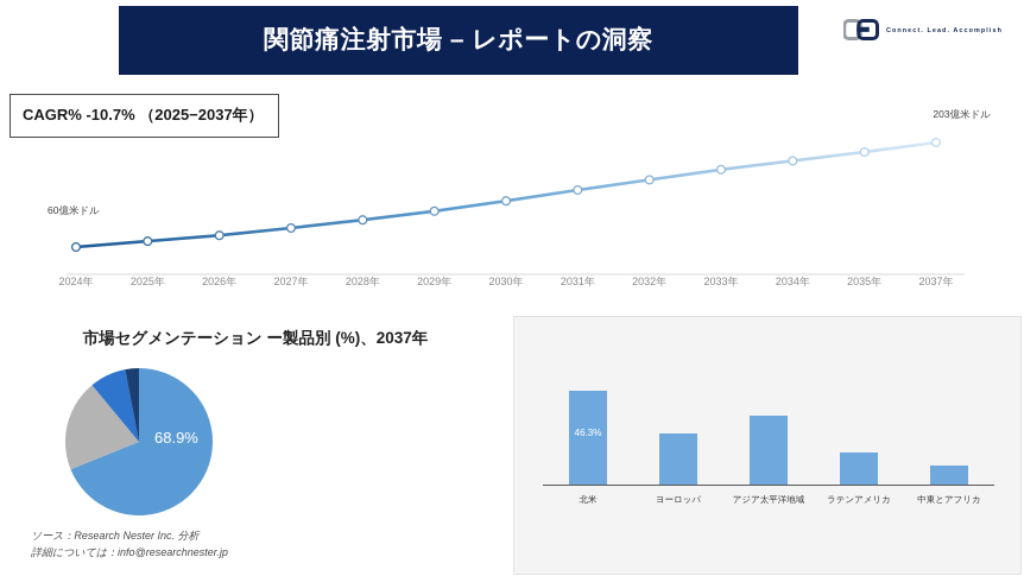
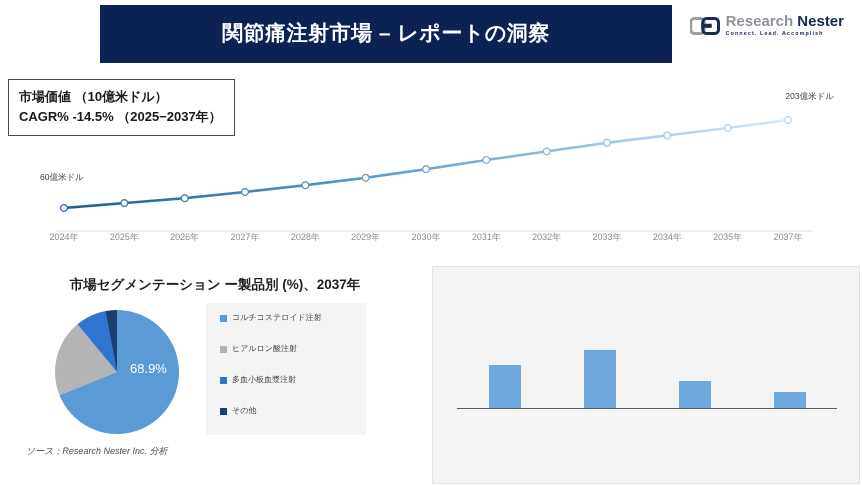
  関節痛注射市場 – レポートの洞察
+ Research Nester
+ 市場価値 （10億米ドル）
- CAGR% -10.7% （2025−2037年）
+ CAGR% -14.5% （2025−2037年）
  60億米ドル
  203億米ドル
  2024年
  2025年
  2026年
  2027年
  2028年
  2029年
  2030年
  2031年
  2032年
  2033年
  2034年
  2035年
  2037年
  市場セグメンテーション ー製品別 (%)、2037年
  68.9%
+ コルチコステロイド注射
+ ヒアルロン酸注射
+ 多血小板血漿注射
+ その他
  ソース：Research Nester Inc. 分析
- 詳細については：info@researchnester.jp
- 46.3%
- 北米
- ヨーロッパ
- アジア太平洋地域
- ラテンアメリカ
- 中東とアフリカ
